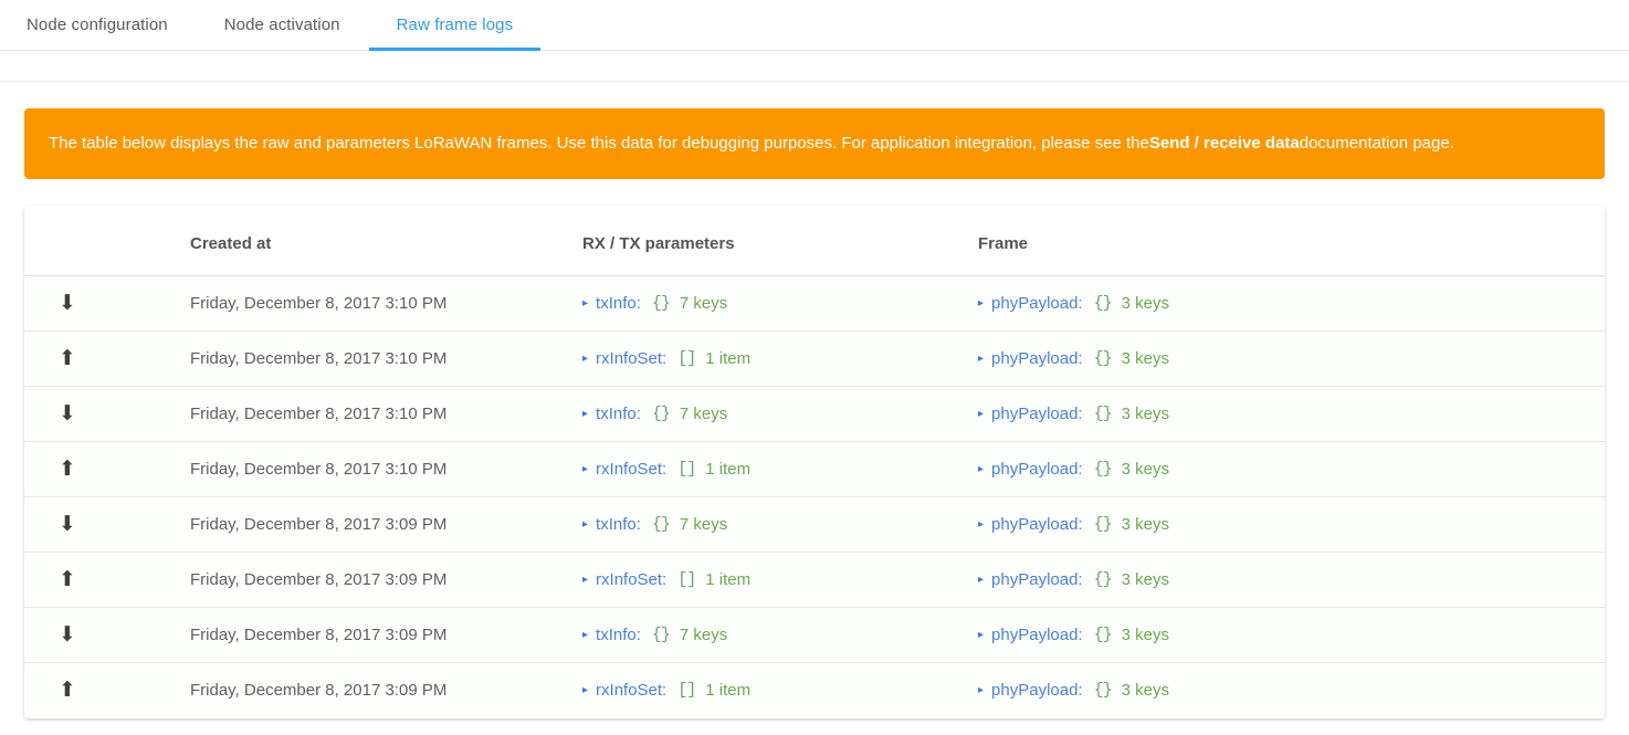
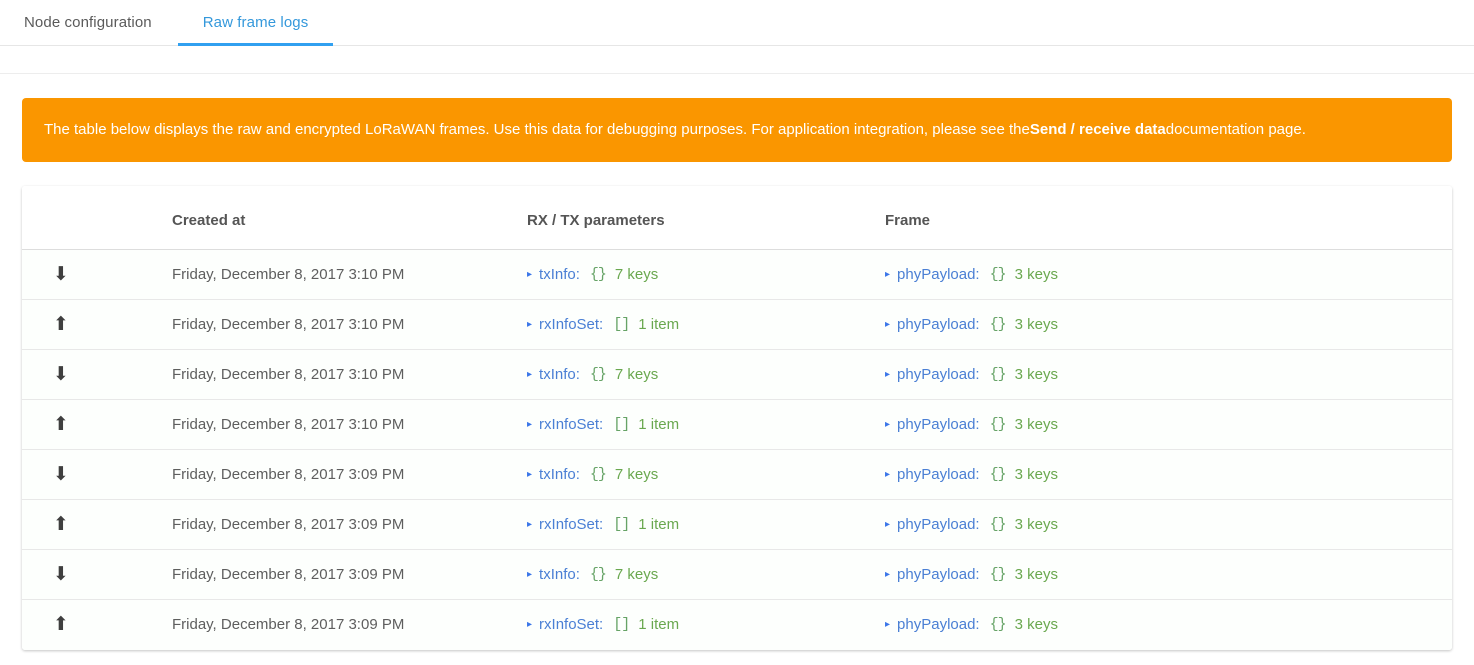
  Node configuration
- Node activation
  Raw frame logs
- The table below displays the raw and parameters LoRaWAN frames. Use this data for debugging purposes. For application integration, please see the
+ The table below displays the raw and encrypted LoRaWAN frames. Use this data for debugging purposes. For application integration, please see the
  Send / receive data
  documentation page.
  	Created at	RX / TX parameters	Frame
  ⬇	Friday, December 8, 2017 3:10 PM	▸ txInfo: {} 7 keys	▸ phyPayload: {} 3 keys
  ⬆	Friday, December 8, 2017 3:10 PM	▸ rxInfoSet: [] 1 item	▸ phyPayload: {} 3 keys
  ⬇	Friday, December 8, 2017 3:10 PM	▸ txInfo: {} 7 keys	▸ phyPayload: {} 3 keys
  ⬆	Friday, December 8, 2017 3:10 PM	▸ rxInfoSet: [] 1 item	▸ phyPayload: {} 3 keys
  ⬇	Friday, December 8, 2017 3:09 PM	▸ txInfo: {} 7 keys	▸ phyPayload: {} 3 keys
  ⬆	Friday, December 8, 2017 3:09 PM	▸ rxInfoSet: [] 1 item	▸ phyPayload: {} 3 keys
  ⬇	Friday, December 8, 2017 3:09 PM	▸ txInfo: {} 7 keys	▸ phyPayload: {} 3 keys
  ⬆	Friday, December 8, 2017 3:09 PM	▸ rxInfoSet: [] 1 item	▸ phyPayload: {} 3 keys
